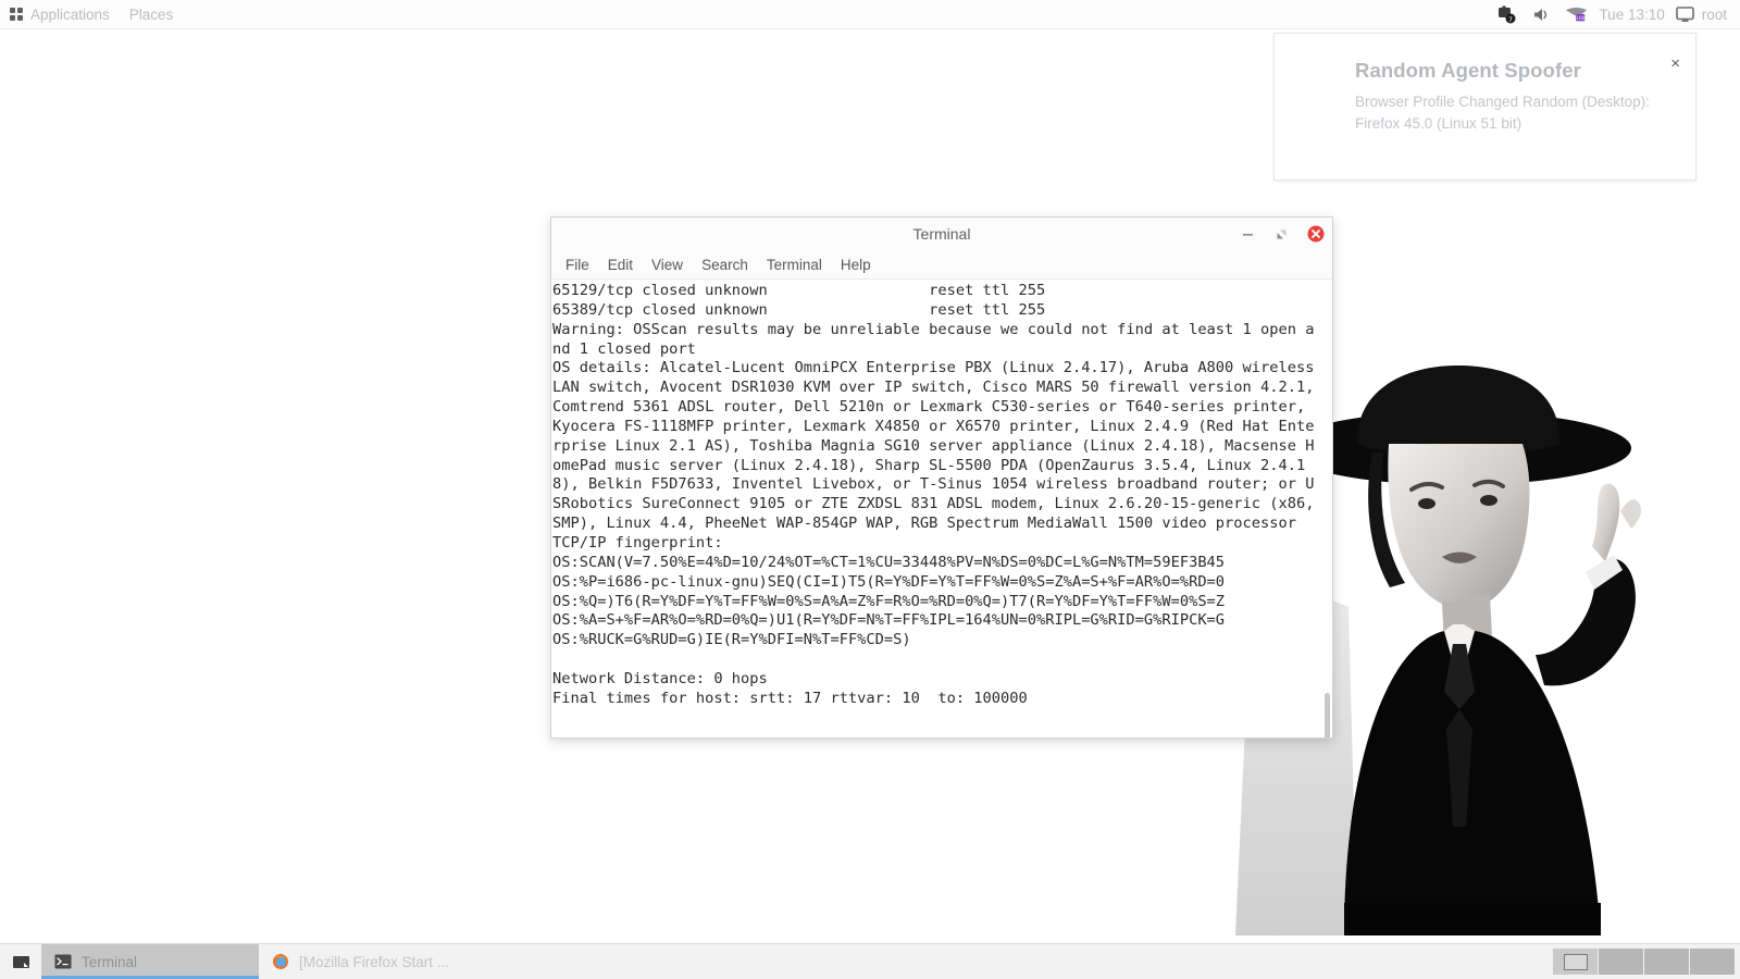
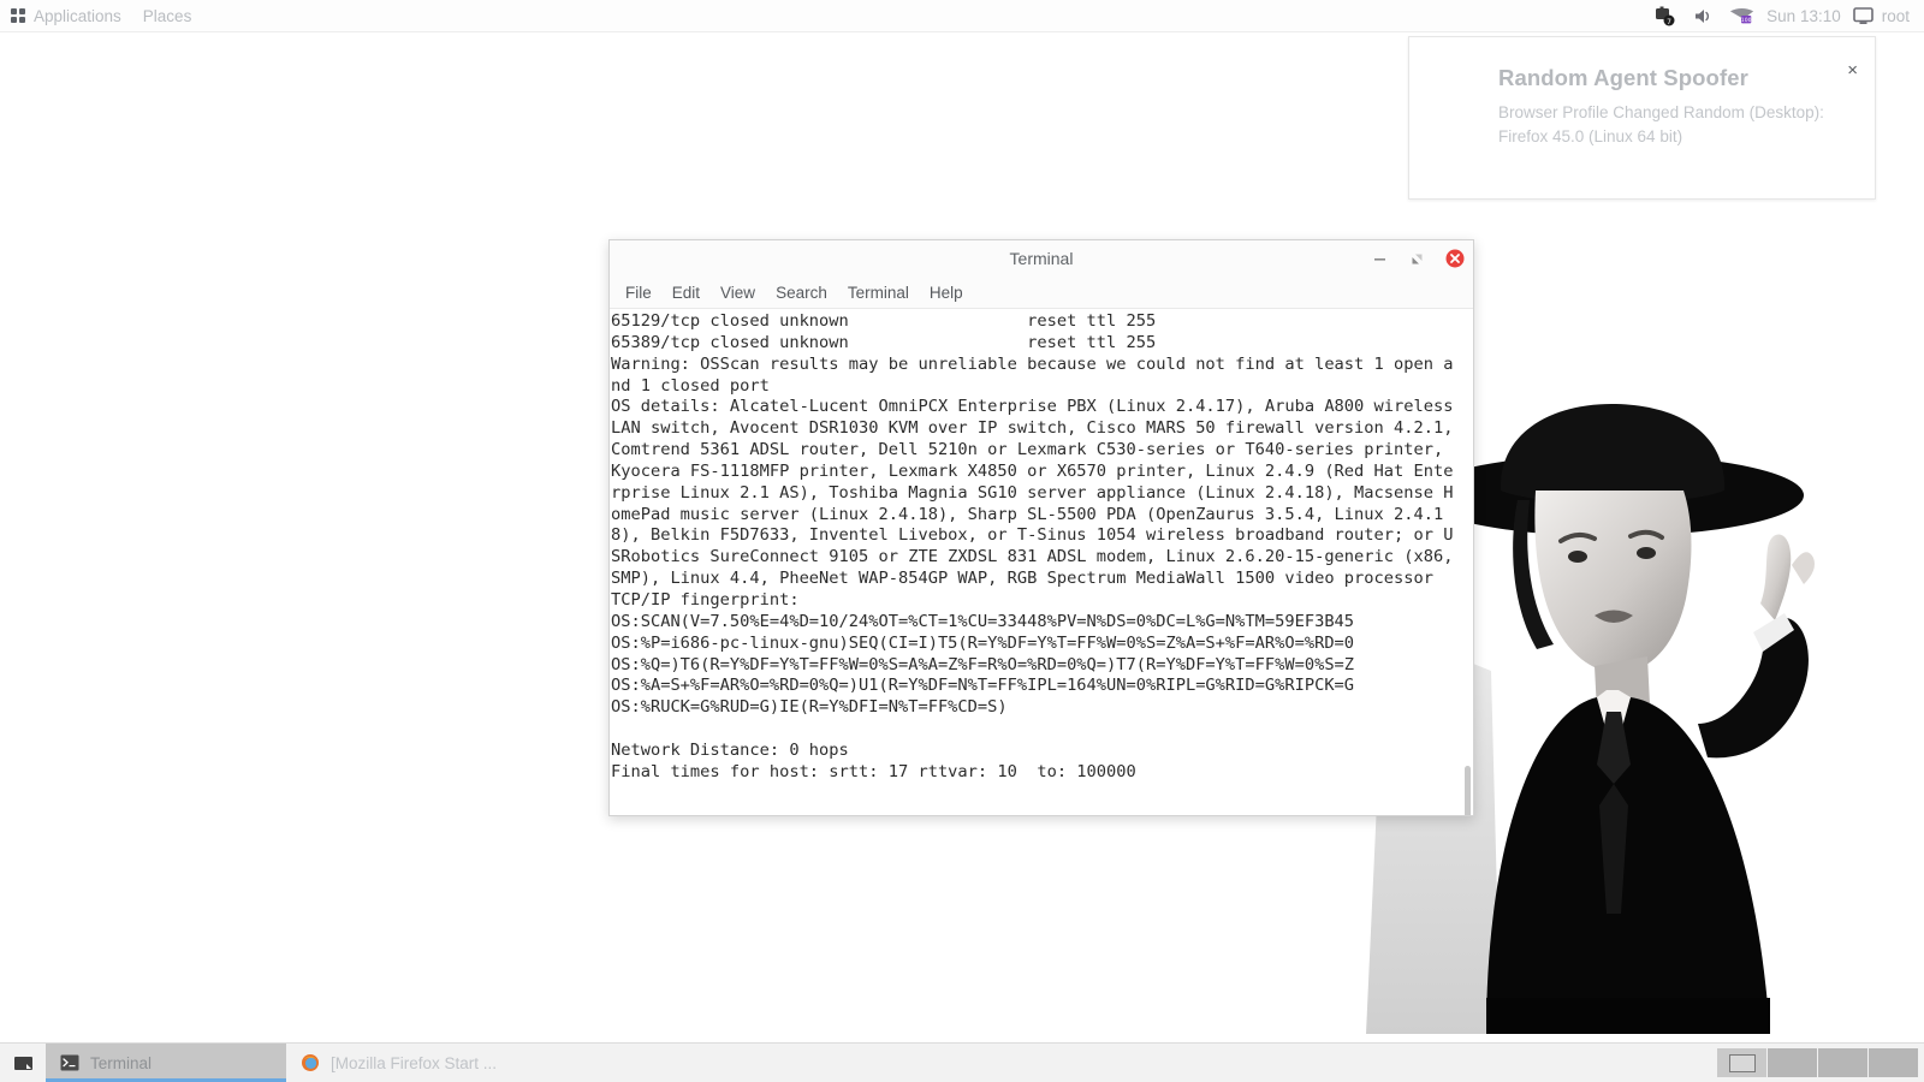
  Applications
  Places
- Tue 13:10
+ Sun 13:10
  root
  Random Agent Spoofer
- Browser Profile Changed Random (Desktop): Firefox 45.0 (Linux 51 bit)
+ Browser Profile Changed Random (Desktop): Firefox 45.0 (Linux 64 bit)
  ×
  Terminal
  File
  Edit
  View
  Search
  Terminal
  Help
  65129/tcp closed unknown reset ttl 255
  65389/tcp closed unknown reset ttl 255
  Warning: OSScan results may be unreliable because we could not find at least 1 open and 1 closed port
  OS details: Alcatel-Lucent OmniPCX Enterprise PBX (Linux 2.4.17), Aruba A800 wireless LAN switch, Avocent DSR1030 KVM over IP switch, Cisco MARS 50 firewall version 4.2.1, Comtrend 5361 ADSL router, Dell 5210n or Lexmark C530-series or T640-series printer, Kyocera FS-1118MFP printer, Lexmark X4850 or X6570 printer, Linux 2.4.9 (Red Hat Enterprise Linux 2.1 AS), Toshiba Magnia SG10 server appliance (Linux 2.4.18), Macsense HomePad music server (Linux 2.4.18), Sharp SL-5500 PDA (OpenZaurus 3.5.4, Linux 2.4.18), Belkin F5D7633, Inventel Livebox, or T-Sinus 1054 wireless broadband router; or USRobotics SureConnect 9105 or ZTE ZXDSL 831 ADSL modem, Linux 2.6.20-15-generic (x86, SMP), Linux 4.4, PheeNet WAP-854GP WAP, RGB Spectrum MediaWall 1500 video processor
  TCP/IP fingerprint:
  OS:SCAN(V=7.50%E=4%D=10/24%OT=%CT=1%CU=33448%PV=N%DS=0%DC=L%G=N%TM=59EF3B45
  OS:%P=i686-pc-linux-gnu)SEQ(CI=I)T5(R=Y%DF=Y%T=FF%W=0%S=Z%A=S+%F=AR%O=%RD=0
  OS:%Q=)T6(R=Y%DF=Y%T=FF%W=0%S=A%A=Z%F=R%O=%RD=0%Q=)T7(R=Y%DF=Y%T=FF%W=0%S=Z
  OS:%A=S+%F=AR%O=%RD=0%Q=)U1(R=Y%DF=N%T=FF%IPL=164%UN=0%RIPL=G%RID=G%RIPCK=G
  OS:%RUCK=G%RUD=G)IE(R=Y%DFI=N%T=FF%CD=S)
  Network Distance: 0 hops
  Final times for host: srtt: 17 rttvar: 10 to: 100000
  Terminal
  [Mozilla Firefox Start ...
